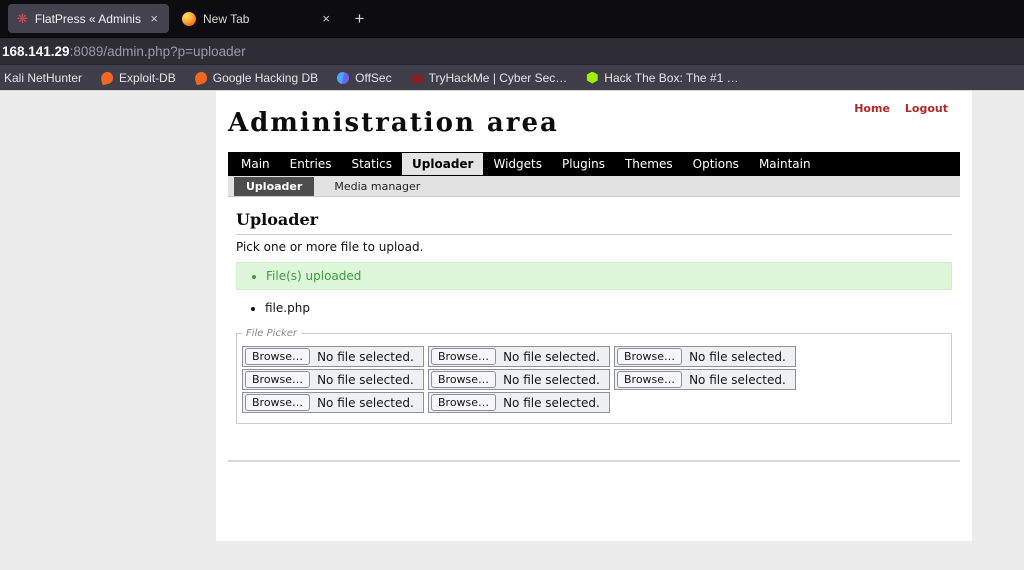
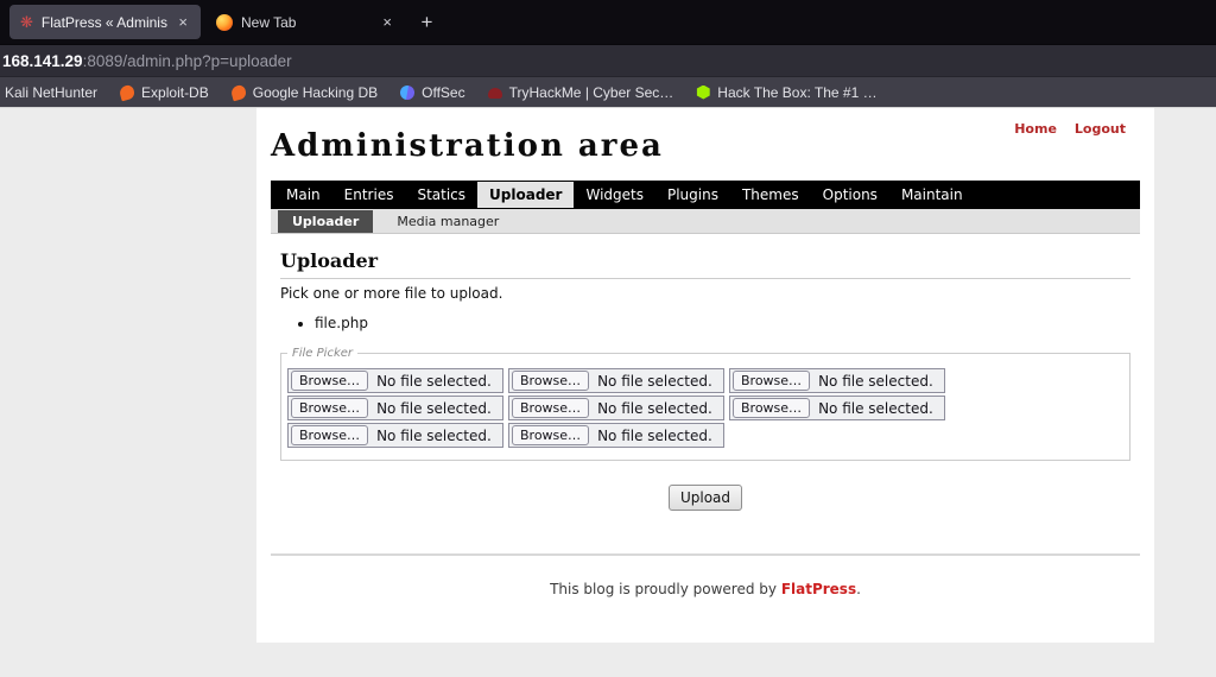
  ❋
  FlatPress « Adminis
  ×
  New Tab
  ×
  +
  168.141.29:8089/admin.php?p=uploader
  Kali NetHunter
  Exploit-DB
  Google Hacking DB
  OffSec
  TryHackMe | Cyber Sec…
  Hack The Box: The #1 …
  Home
  Logout
  Administration area
  Main
  Entries
  Statics
  Uploader
  Widgets
  Plugins
  Themes
  Options
  Maintain
  Uploader
  Media manager
  Uploader
  Pick one or more file to upload.
- File(s) uploaded
  file.php
  File Picker
  Browse…
  No file selected.
  Browse…
  No file selected.
  Browse…
  No file selected.
  Browse…
  No file selected.
  Browse…
  No file selected.
  Browse…
  No file selected.
  Browse…
  No file selected.
  Browse…
  No file selected.
+ Upload
+ This blog is proudly powered by FlatPress.
